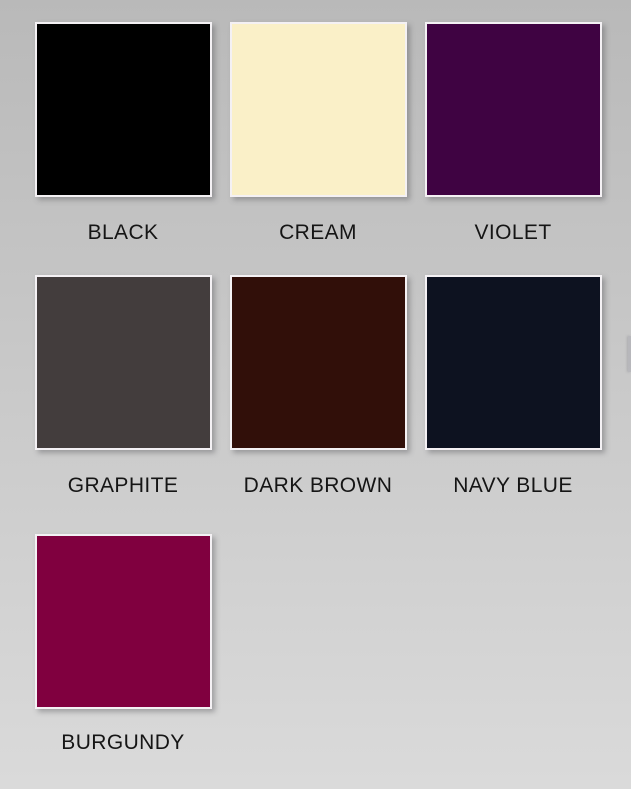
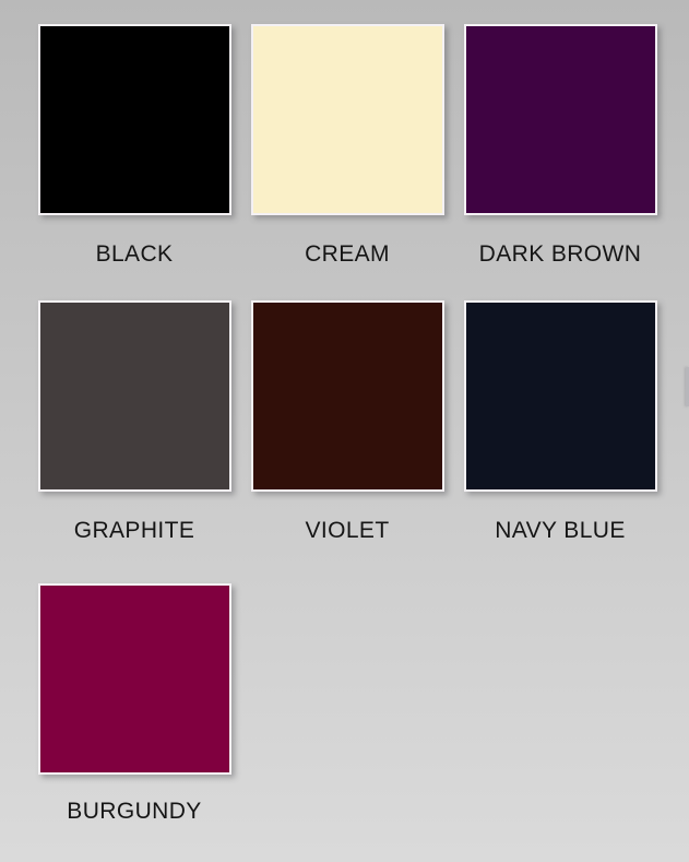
  BLACK
  CREAM
- VIOLET
+ DARK BROWN
  GRAPHITE
- DARK BROWN
+ VIOLET
  NAVY BLUE
  BURGUNDY
